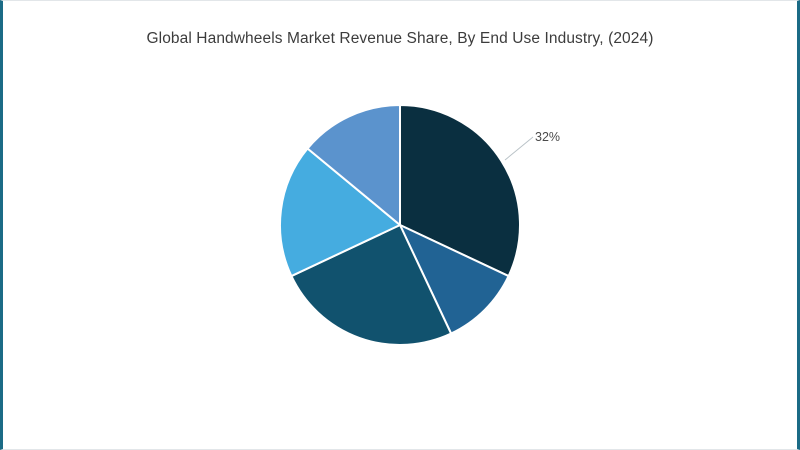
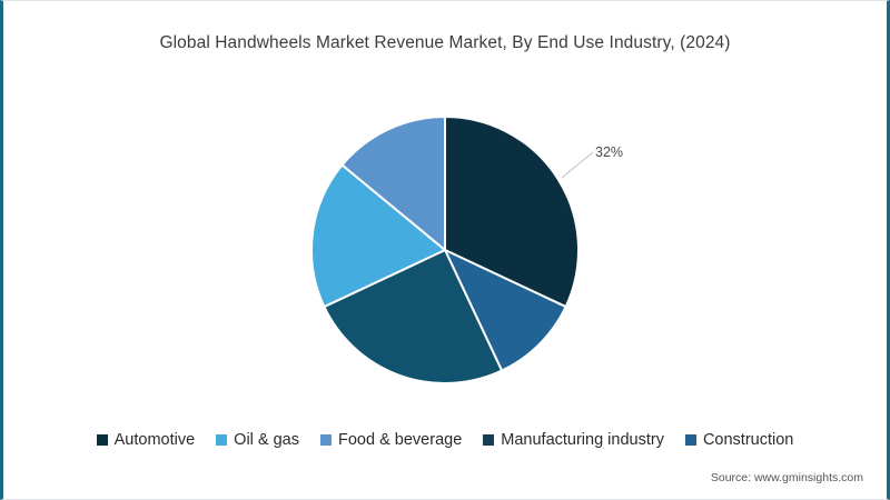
- Global Handwheels Market Revenue Share, By End Use Industry, (2024)
+ Global Handwheels Market Revenue Market, By End Use Industry, (2024)
  32%
+ Automotive
+ Oil & gas
+ Food & beverage
+ Manufacturing industry
+ Construction
+ Source: www.gminsights.com
